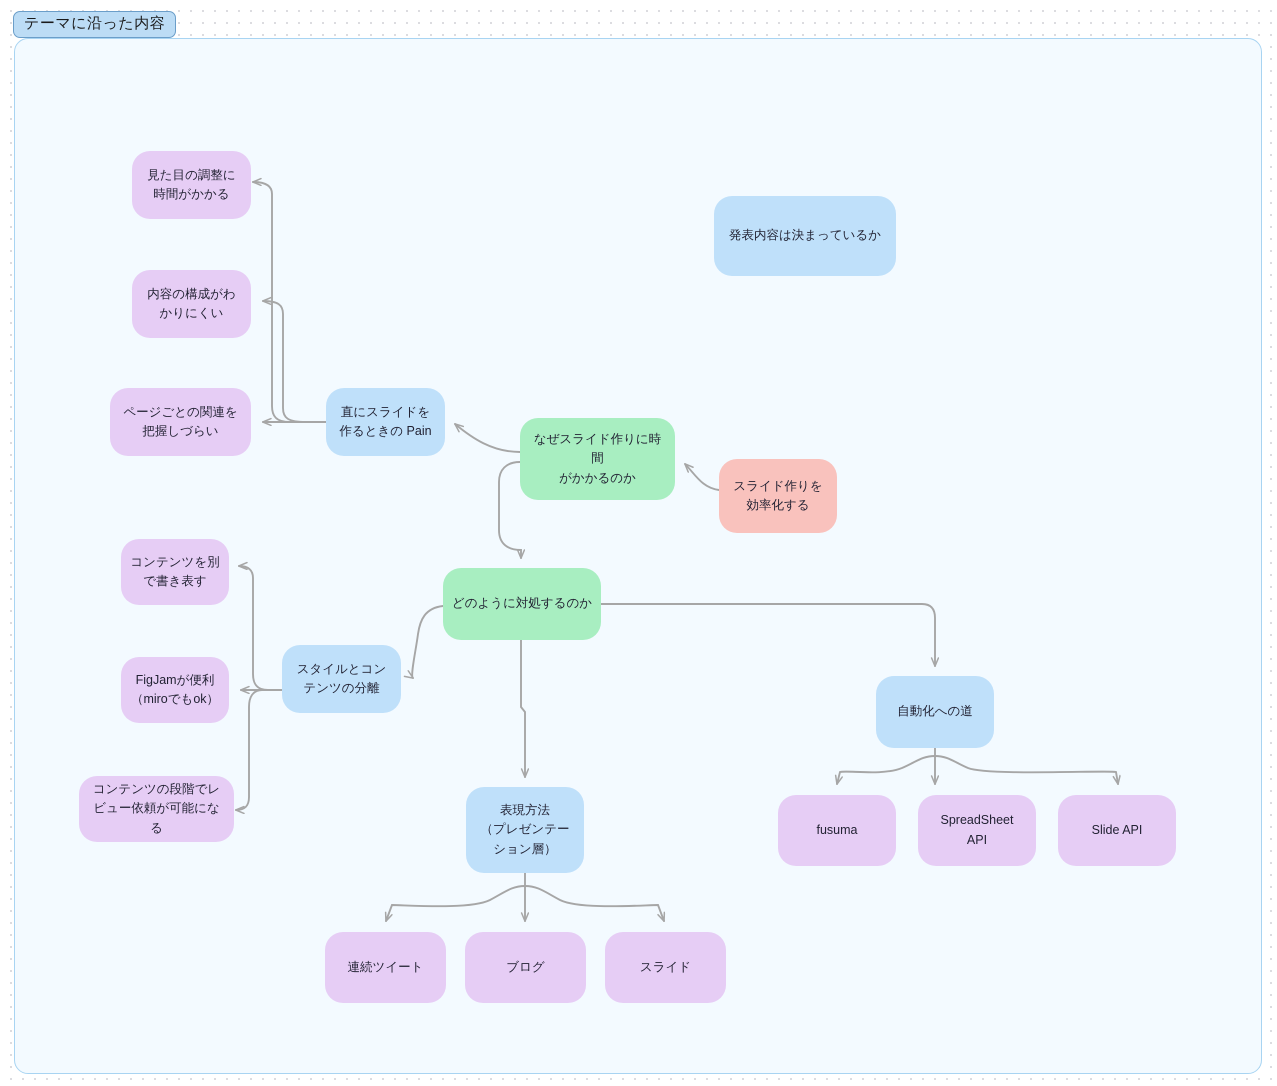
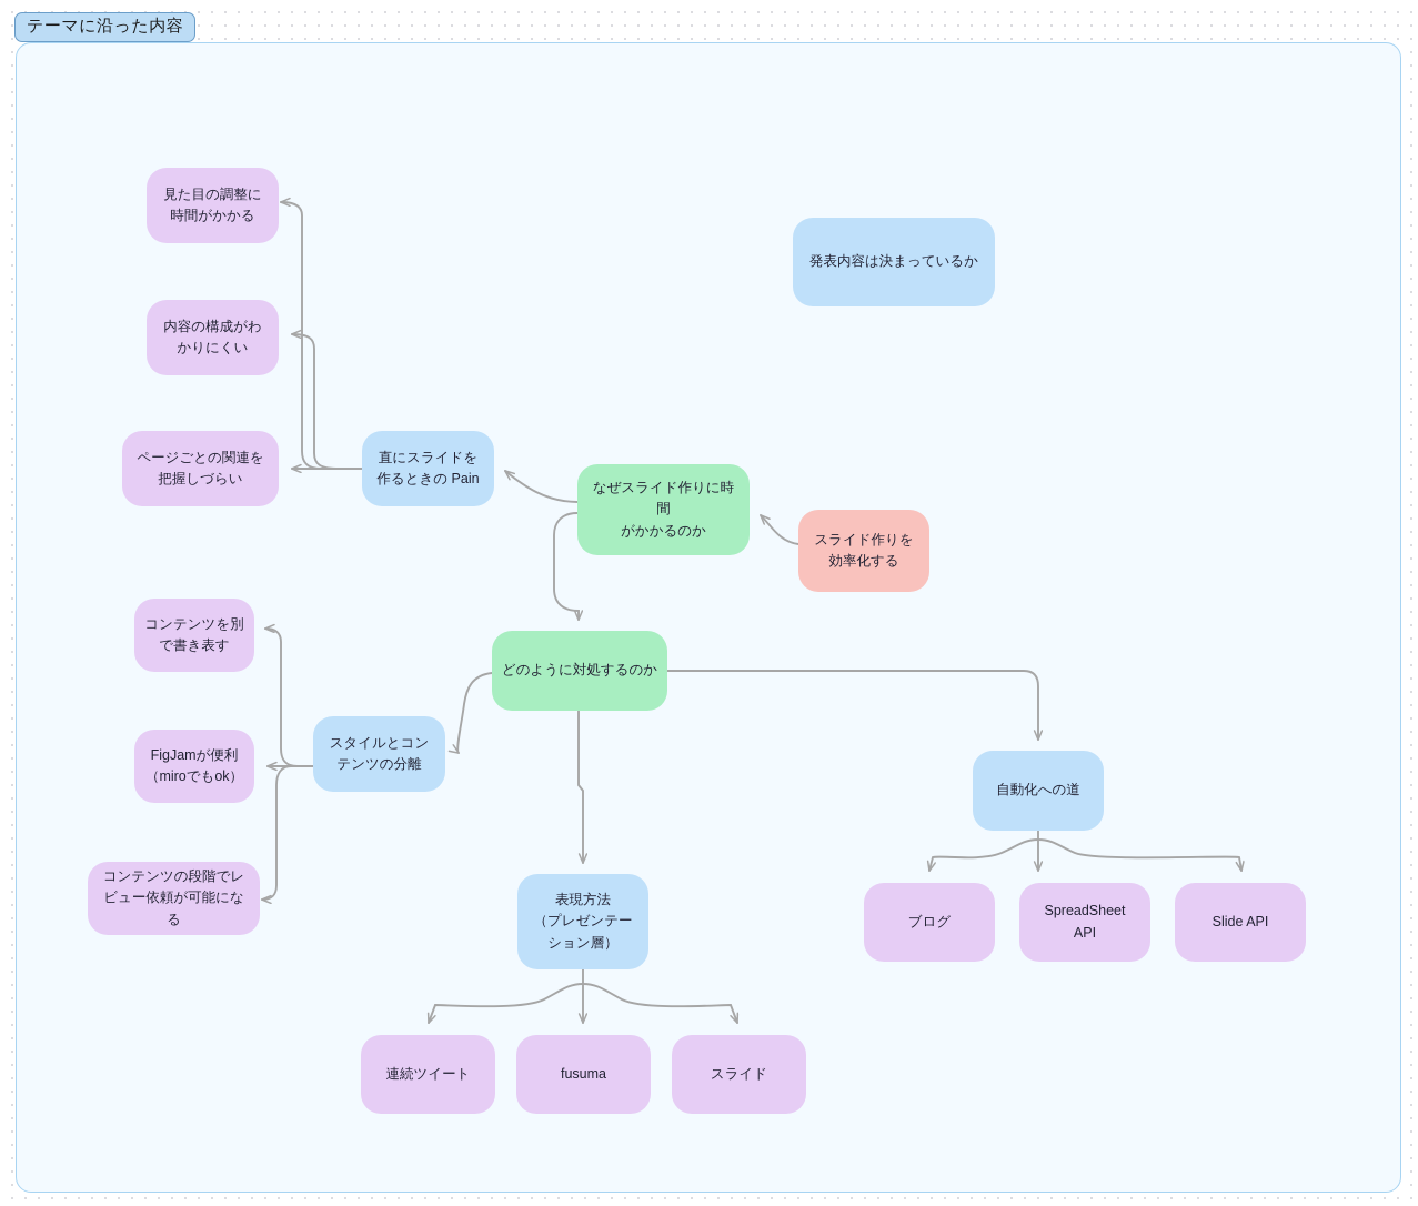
  テーマに沿った内容
  見た目の調整に
  時間がかかる
  内容の構成がわ
  かりにくい
  ページごとの関連を
  把握しづらい
  直にスライドを
  作るときの Pain
  なぜスライド作りに時間
  がかかるのか
  スライド作りを
  効率化する
  発表内容は決まっているか
  どのように対処するのか
  コンテンツを別
  で書き表す
  FigJamが便利
  （miroでもok）
  コンテンツの段階でレ
  ビュー依頼が可能になる
  スタイルとコン
  テンツの分離
  表現方法
  （プレゼンテー
  ション層）
  連続ツイート
- ブログ
+ fusuma
  スライド
  自動化への道
- fusuma
+ ブログ
  SpreadSheet
  API
  Slide API
